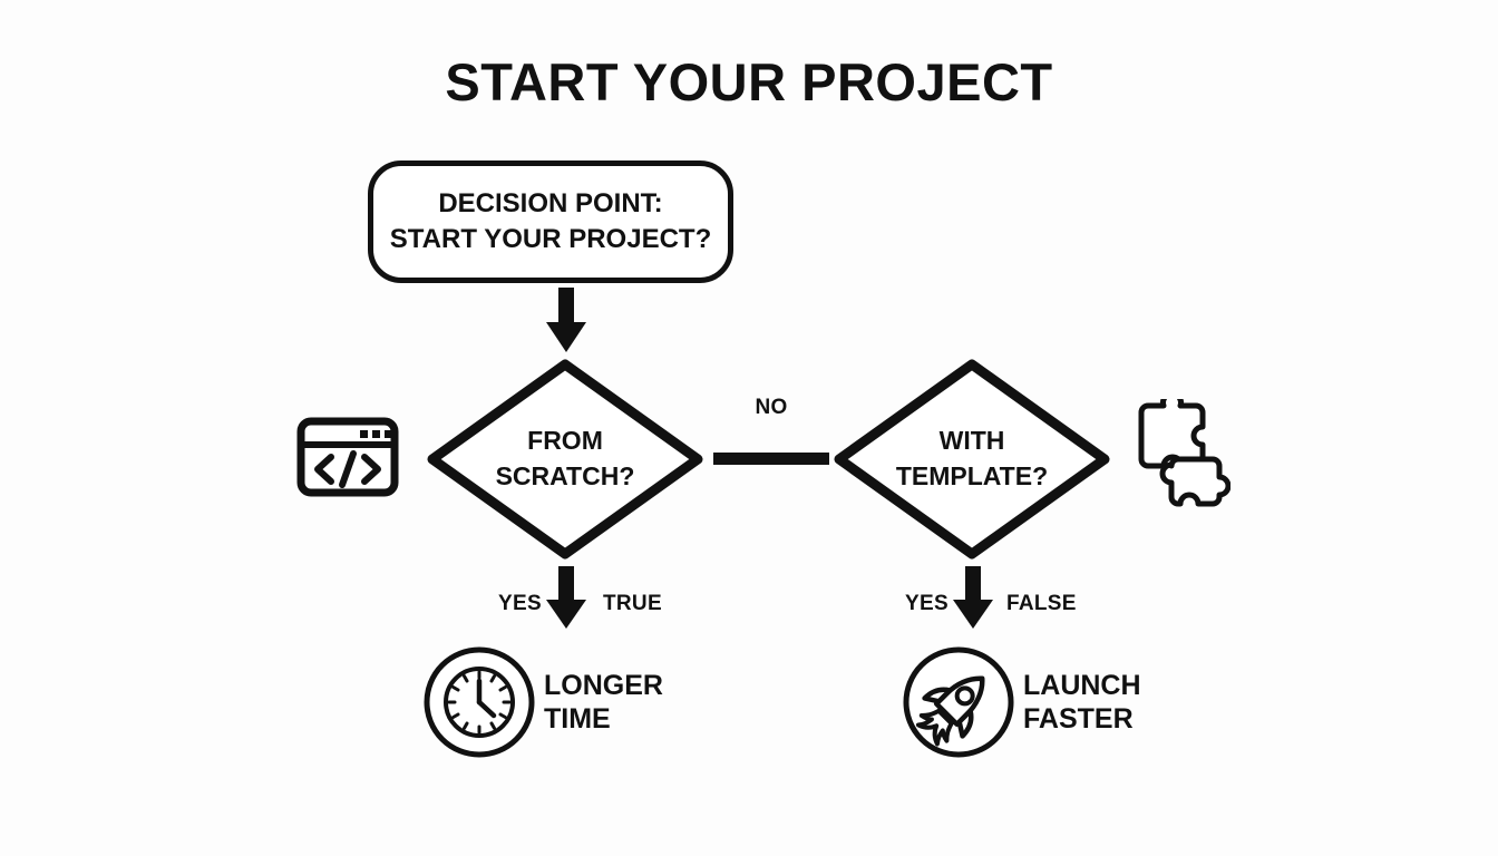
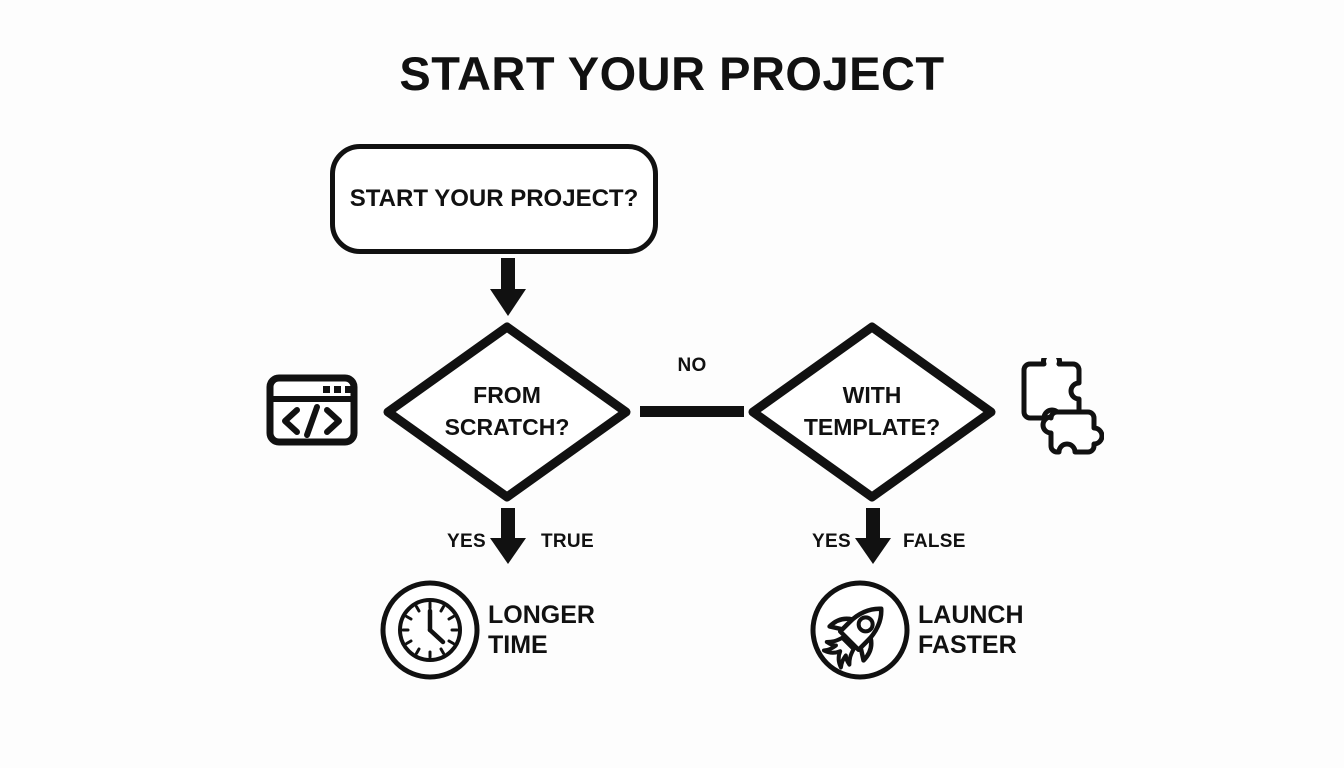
  START YOUR PROJECT
- DECISION POINT:
  START YOUR PROJECT?
  FROM
  SCRATCH?
  WITH
  TEMPLATE?
  NO
  YES
  TRUE
  YES
  FALSE
  LONGER
  TIME
  LAUNCH
  FASTER
